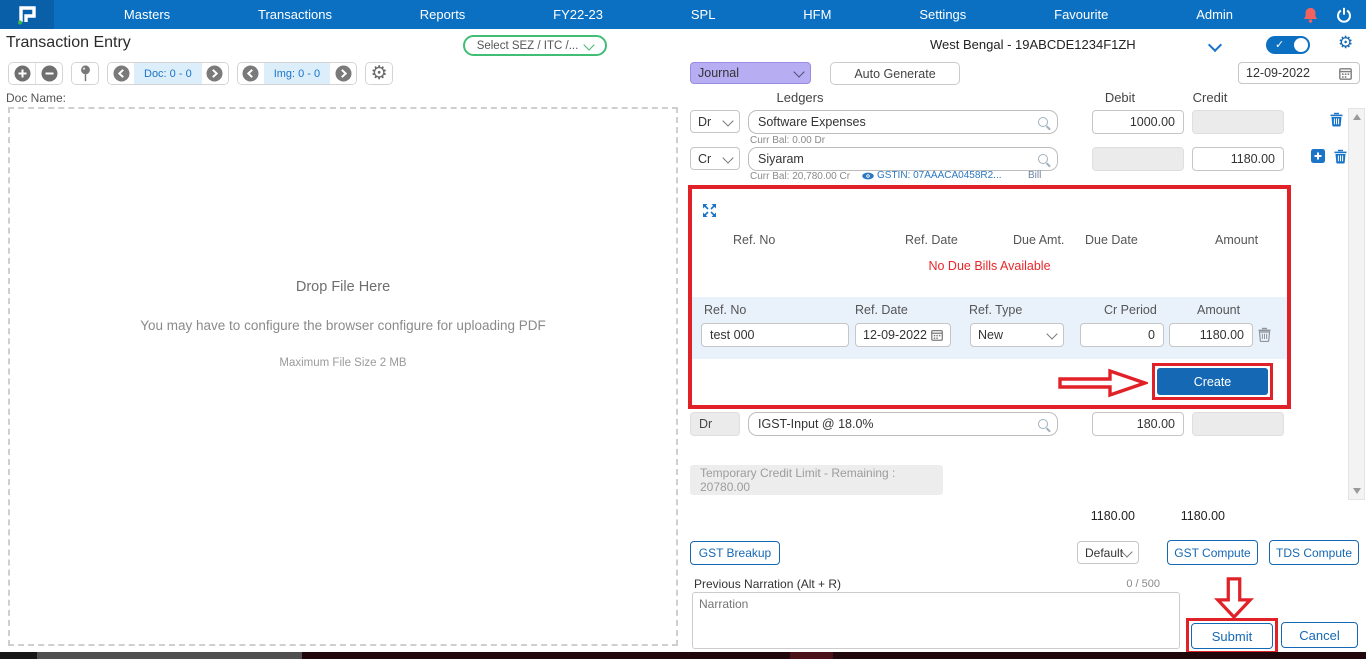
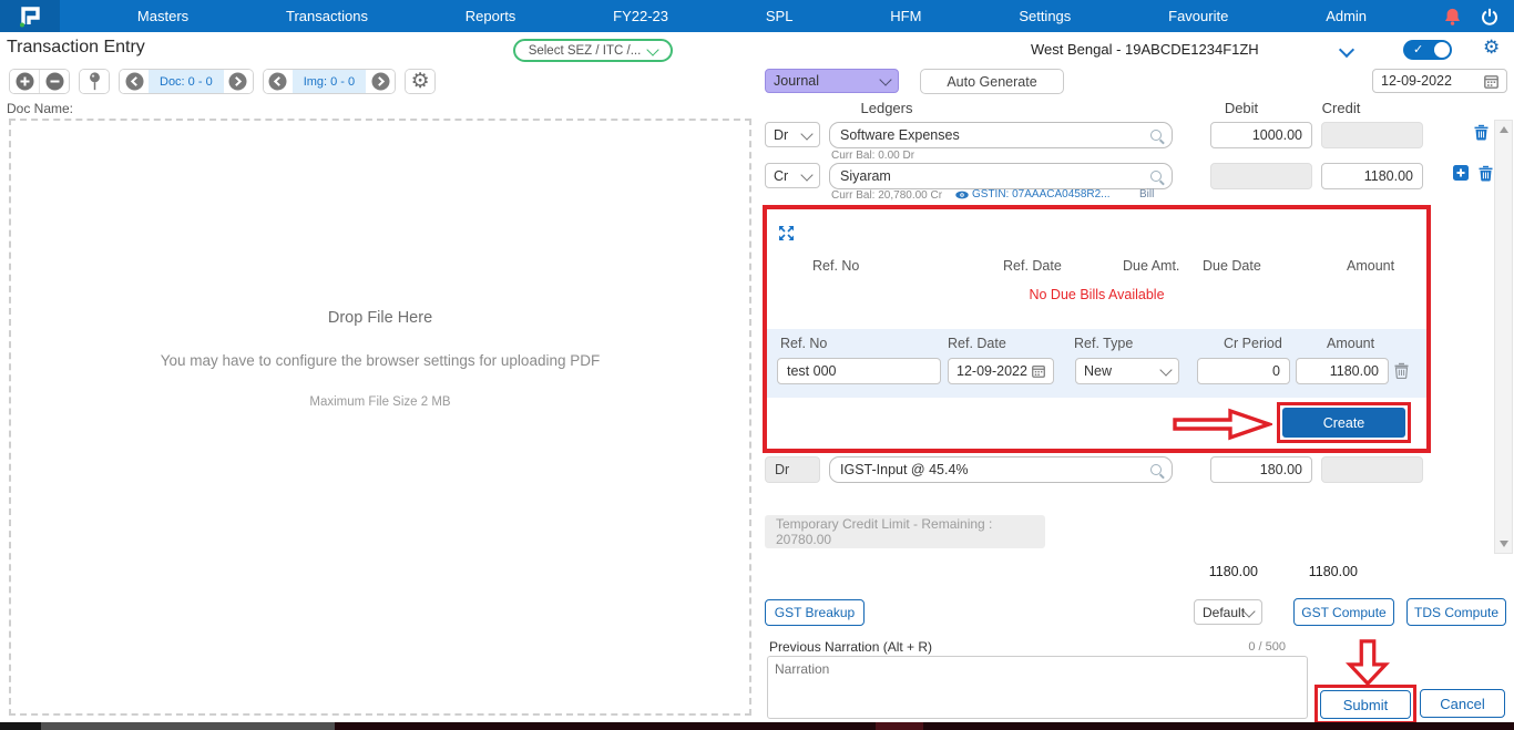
  Masters
  Transactions
  Reports
  FY22-23
  SPL
  HFM
  Settings
  Favourite
  Admin
  Transaction Entry
  Select SEZ / ITC /...
  West Bengal - 19ABCDE1234F1ZH
  ✓
  ⚙
  Doc: 0 - 0
  Img: 0 - 0
  ⚙
  Doc Name:
  Drop File Here
- You may have to configure the browser configure for uploading PDF
+ You may have to configure the browser settings for uploading PDF
  Maximum File Size 2 MB
  Journal
  Auto Generate
  12-09-2022
  Ledgers
  Debit
  Credit
  Dr
  Software Expenses
  1000.00
  Curr Bal: 0.00 Dr
  Cr
  Siyaram
  1180.00
  Curr Bal: 20,780.00 Cr
  GSTIN: 07AAACA0458R2...
  Bill
  Ref. No
  Ref. Date
  Due Amt.
  Due Date
  Amount
  No Due Bills Available
  Ref. No
  Ref. Date
  Ref. Type
  Cr Period
  Amount
  test 000
  12-09-2022
  New
  0
  1180.00
  Create
  Dr
- IGST-Input @ 18.0%
+ IGST-Input @ 45.4%
  180.00
  Temporary Credit Limit - Remaining : 20780.00
  1180.00
  1180.00
  GST Breakup
  Default
  GST Compute
  TDS Compute
  Previous Narration (Alt + R)
  0 / 500
  Narration
  Submit
  Cancel
